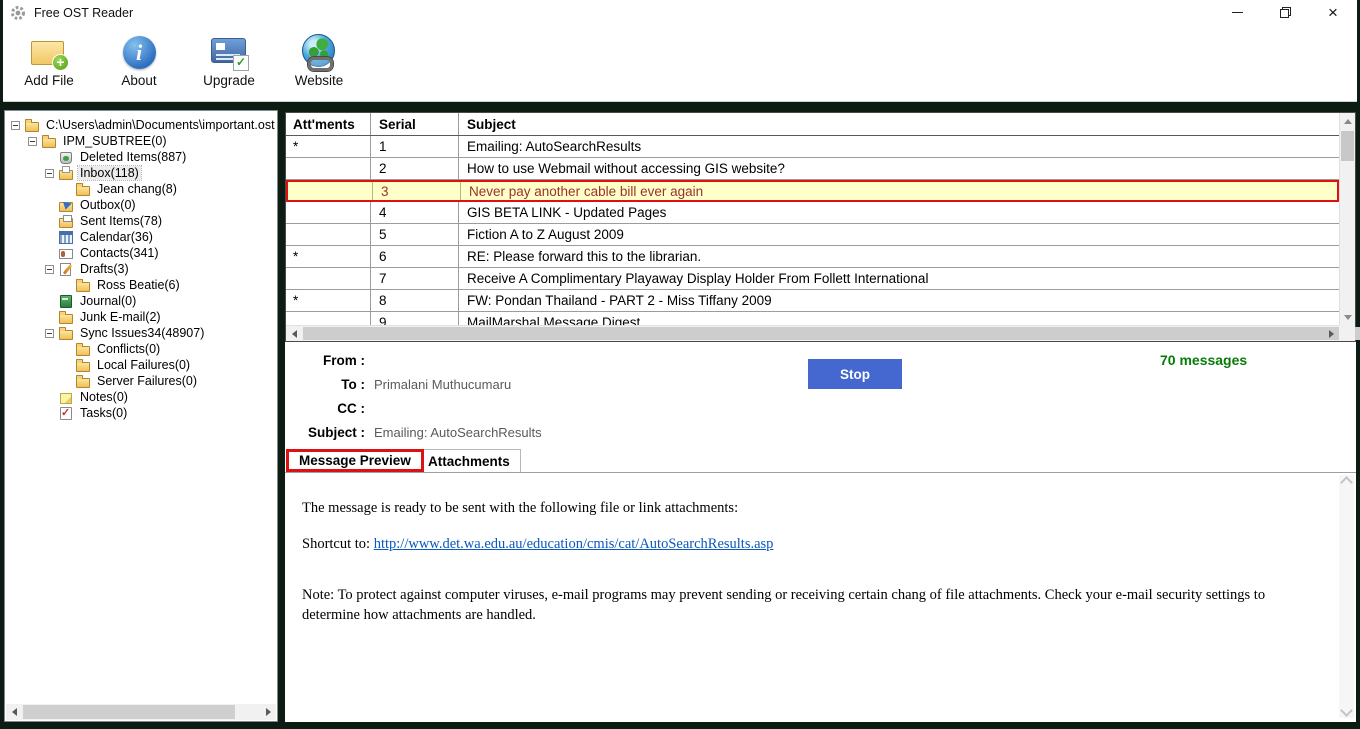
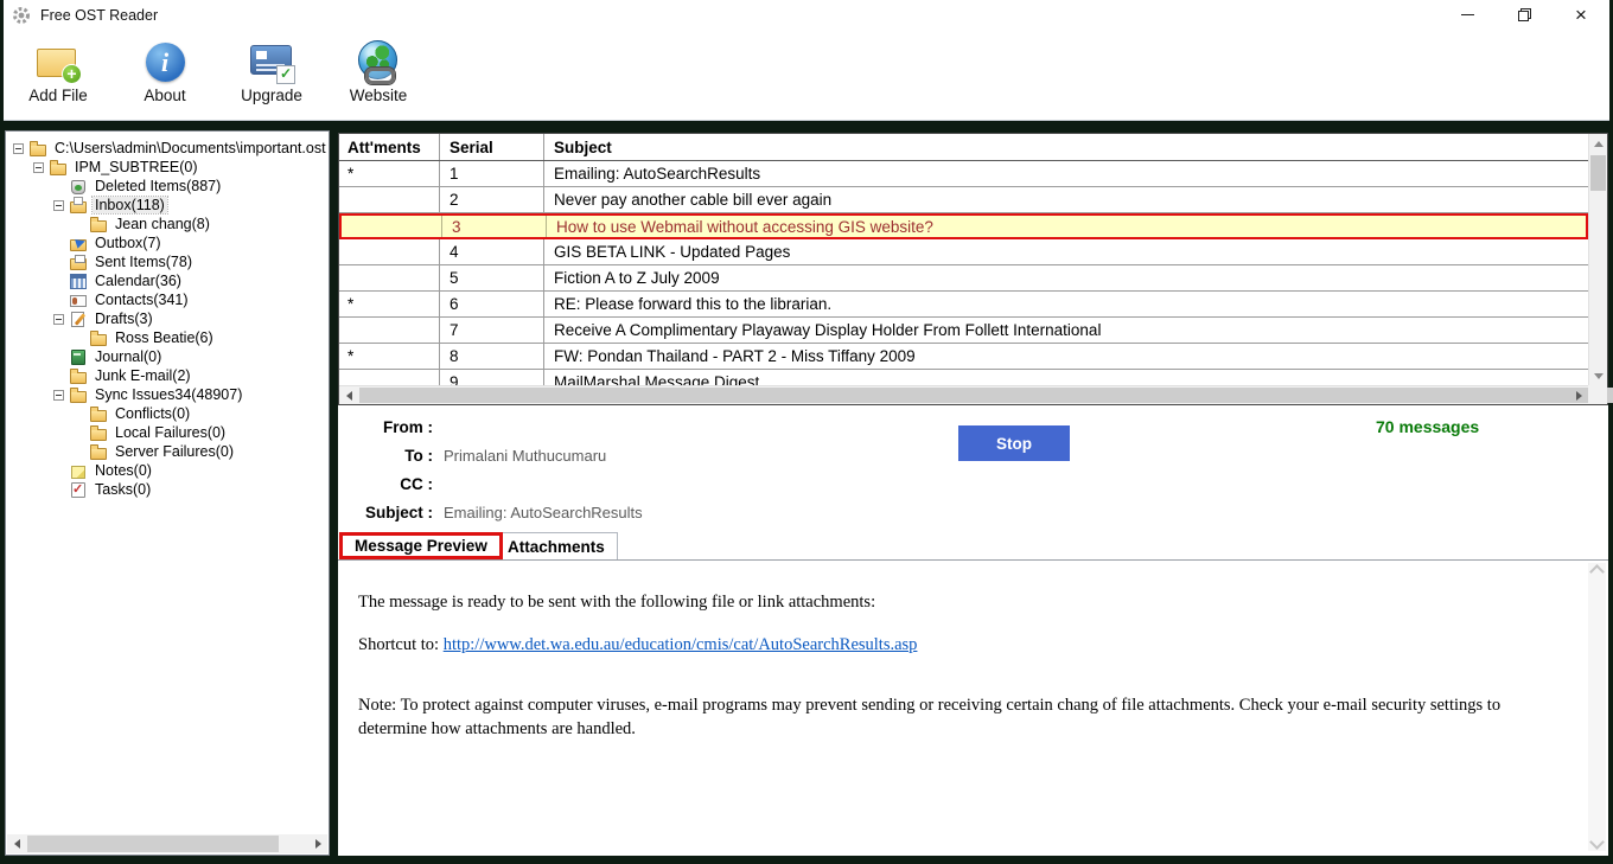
  Free OST Reader
  ×
  Add File
  About
  Upgrade
  Website
  C:\Users\admin\Documents\important.ost
  IPM_SUBTREE(0)
  Deleted Items(887)
  Inbox(118)
  Jean chang(8)
- Outbox(0)
+ Outbox(7)
  Sent Items(78)
  Calendar(36)
  Contacts(341)
  Drafts(3)
  Ross Beatie(6)
  Journal(0)
  Junk E-mail(2)
  Sync Issues34(48907)
  Conflicts(0)
  Local Failures(0)
  Server Failures(0)
  Notes(0)
  Tasks(0)
  Att'ments
  Serial
  Subject
  *
  1
  Emailing: AutoSearchResults
  2
- How to use Webmail without accessing GIS website?
+ Never pay another cable bill ever again
  3
- Never pay another cable bill ever again
+ How to use Webmail without accessing GIS website?
  4
  GIS BETA LINK - Updated Pages
  5
- Fiction A to Z August 2009
+ Fiction A to Z July 2009
  *
  6
  RE: Please forward this to the librarian.
  7
  Receive A Complimentary Playaway Display Holder From Follett International
  *
  8
  FW: Pondan Thailand - PART 2 - Miss Tiffany 2009
  9
  MailMarshal Message Digest
  From :
  To :
  Primalani Muthucumaru
  CC :
  Subject :
  Emailing: AutoSearchResults
  Stop
  70 messages
  Message Preview
  Attachments
  The message is ready to be sent with the following file or link attachments:
  Shortcut to: http://www.det.wa.edu.au/education/cmis/cat/AutoSearchResults.asp
  Note: To protect against computer viruses, e-mail programs may prevent sending or receiving certain chang of file attachments. Check your e-mail security settings to determine how attachments are handled.
